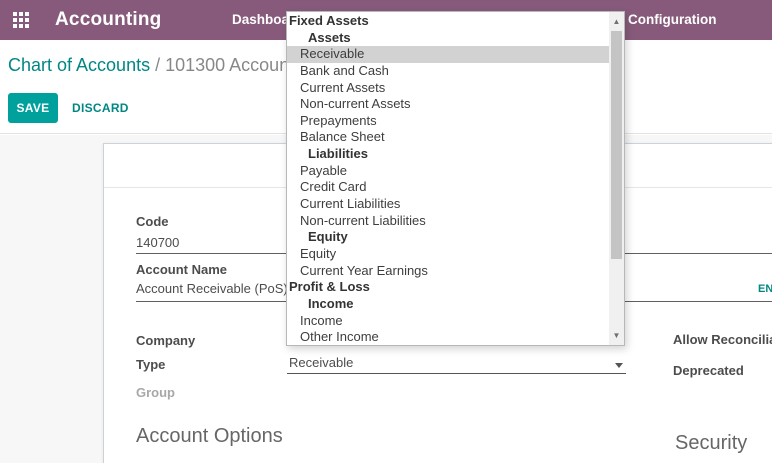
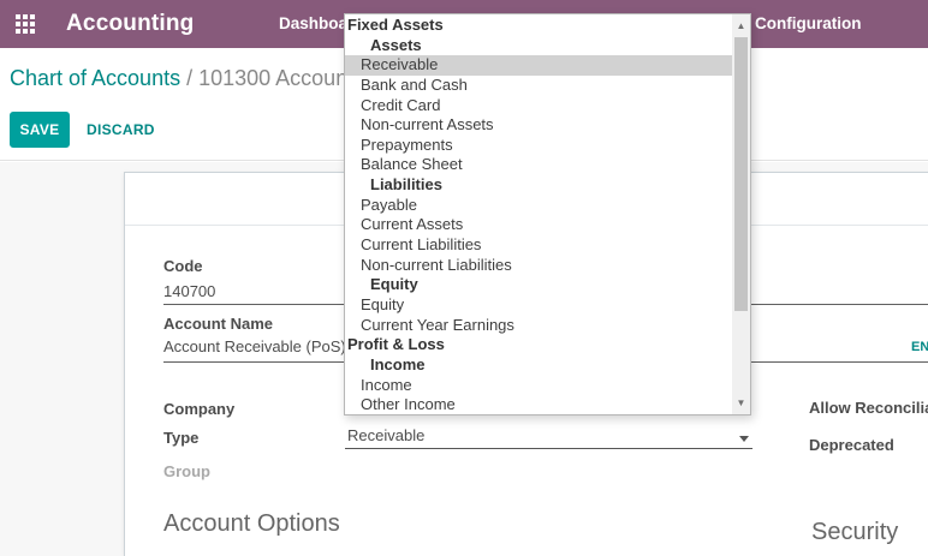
  Accounting
  Configuration
  SAVE
  DISCARD
  Code
  140700
  Account Name
  Account Receivable (PoS
  EN
  Company
  Type
  Receivable
  Group
  Allow Reconcili
  Deprecated
  Account Options
  Security
  Fixed Assets
  Assets
  Receivable
  Bank and Cash
- Current Assets
+ Credit Card
  Non-current Assets
  Prepayments
  Balance Sheet
  Liabilities
  Payable
- Credit Card
+ Current Assets
  Current Liabilities
  Non-current Liabilities
  Equity
  Equity
  Current Year Earnings
  Profit & Loss
  Income
  Income
  Other Income
  ▲
  ▼
